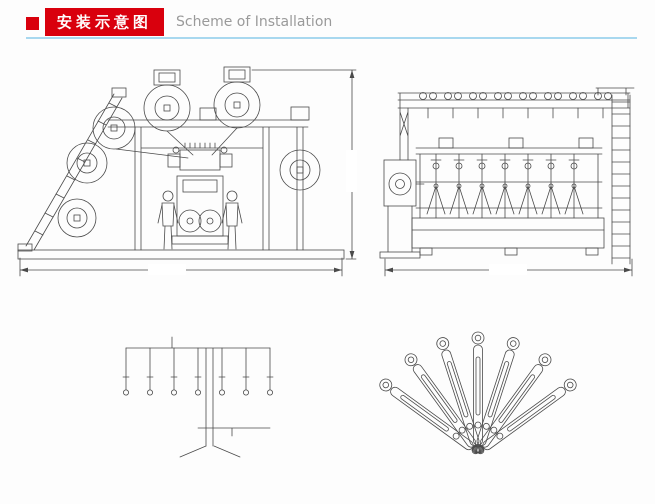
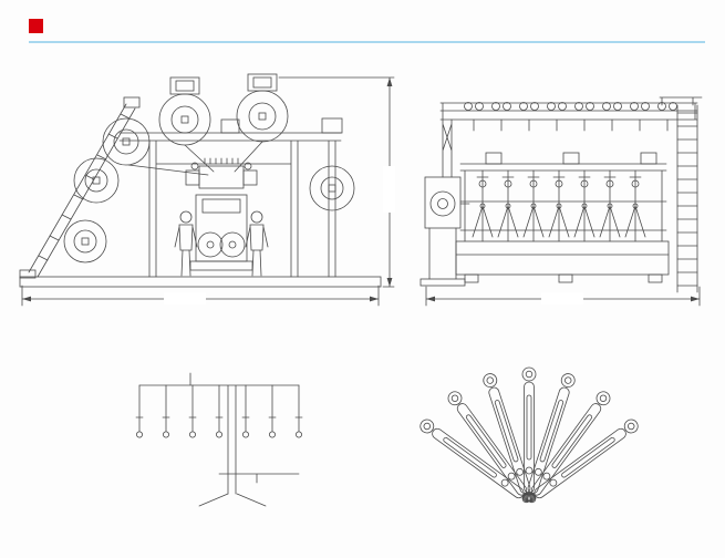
- 安装示意图
- Scheme of Installation
